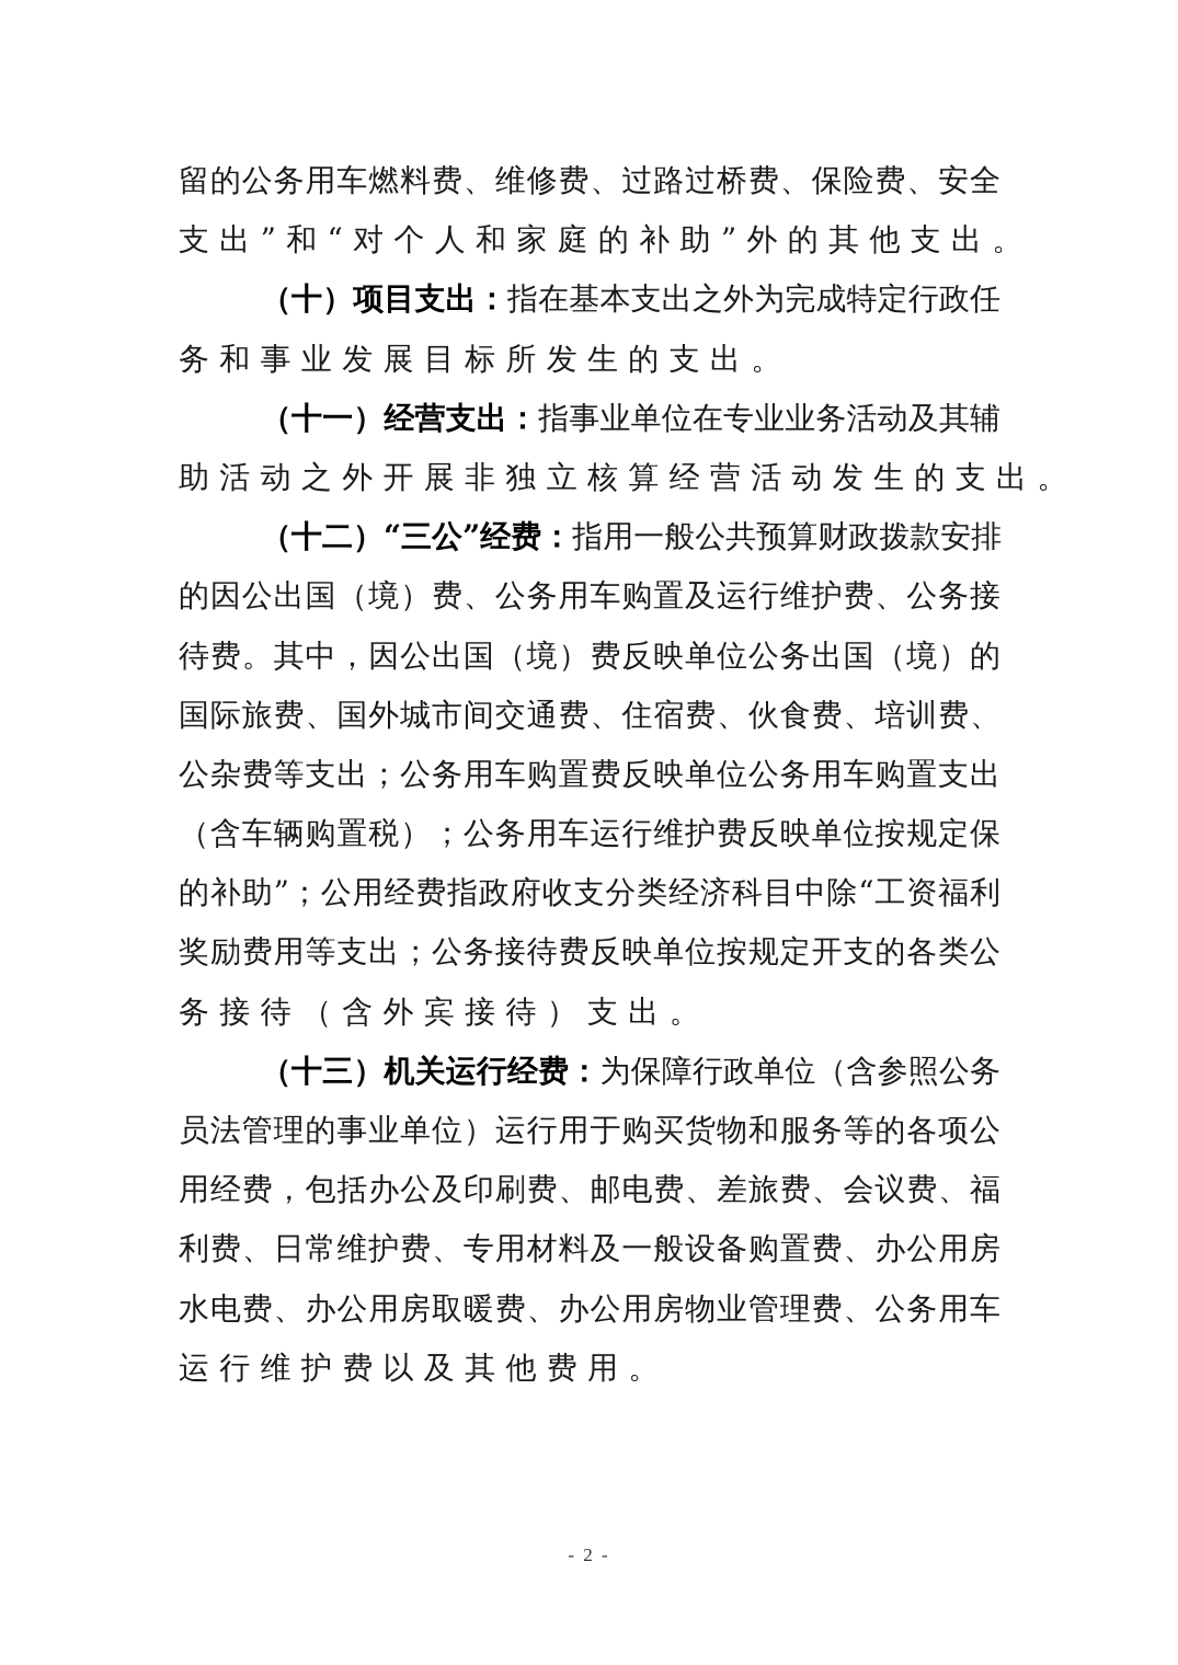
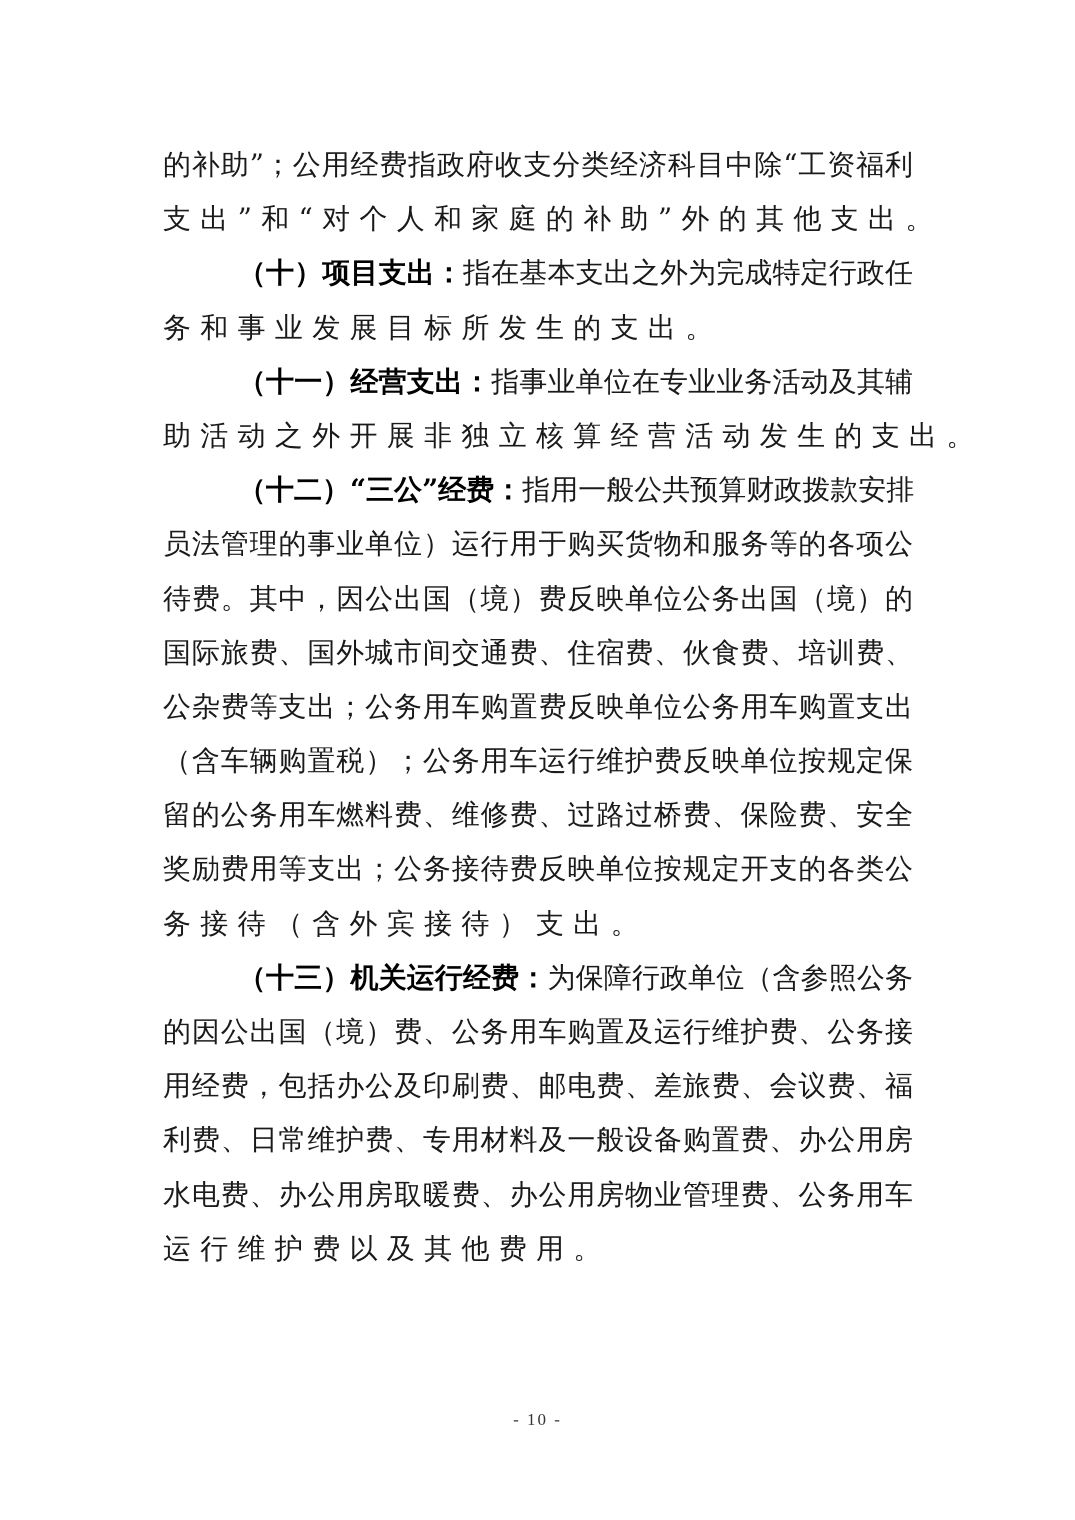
- 留的公务用车燃料费、维修费、过路过桥费、保险费、安全
+ 的补助”；公用经费指政府收支分类经济科目中除“工资福利
  支出”和“对个人和家庭的补助”外的其他支出。
  （十）项目支出：指在基本支出之外为完成特定行政任
  务和事业发展目标所发生的支出。
  （十一）经营支出：指事业单位在专业业务活动及其辅
  助活动之外开展非独立核算经营活动发生的支出。
  （十二）“三公”经费：指用一般公共预算财政拨款安排
- 的因公出国（境）费、公务用车购置及运行维护费、公务接
+ 员法管理的事业单位）运行用于购买货物和服务等的各项公
  待费。其中，因公出国（境）费反映单位公务出国（境）的
  国际旅费、国外城市间交通费、住宿费、伙食费、培训费、
  公杂费等支出；公务用车购置费反映单位公务用车购置支出
  （含车辆购置税）；公务用车运行维护费反映单位按规定保
- 的补助”；公用经费指政府收支分类经济科目中除“工资福利
+ 留的公务用车燃料费、维修费、过路过桥费、保险费、安全
  奖励费用等支出；公务接待费反映单位按规定开支的各类公
  务接待（含外宾接待）支出。
  （十三）机关运行经费：为保障行政单位（含参照公务
- 员法管理的事业单位）运行用于购买货物和服务等的各项公
+ 的因公出国（境）费、公务用车购置及运行维护费、公务接
  用经费，包括办公及印刷费、邮电费、差旅费、会议费、福
  利费、日常维护费、专用材料及一般设备购置费、办公用房
  水电费、办公用房取暖费、办公用房物业管理费、公务用车
  运行维护费以及其他费用。
- - 2 -
+ - 10 -
